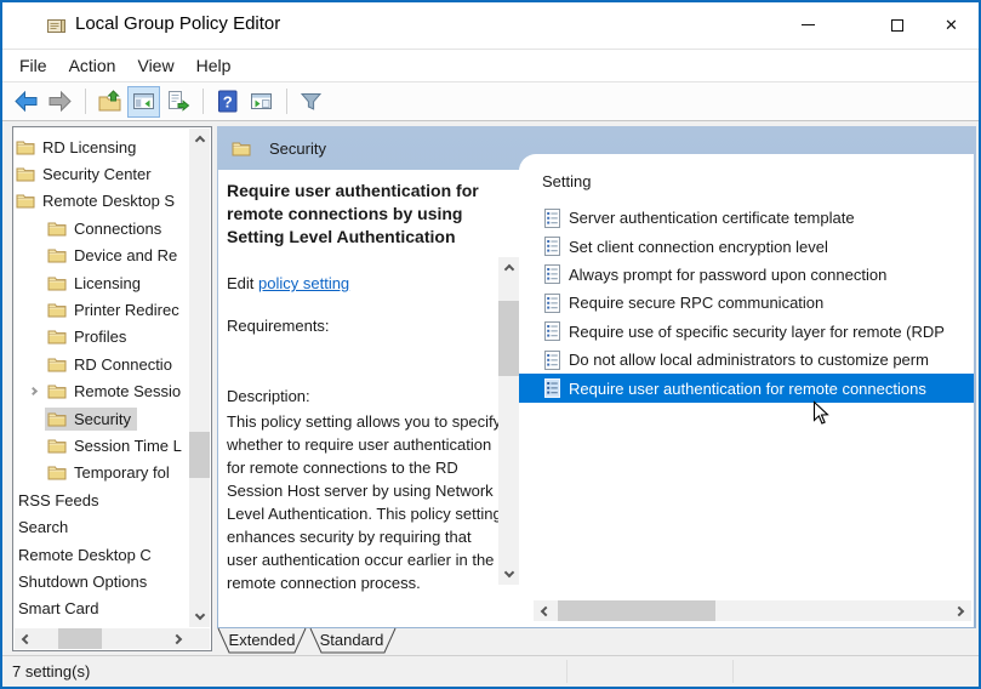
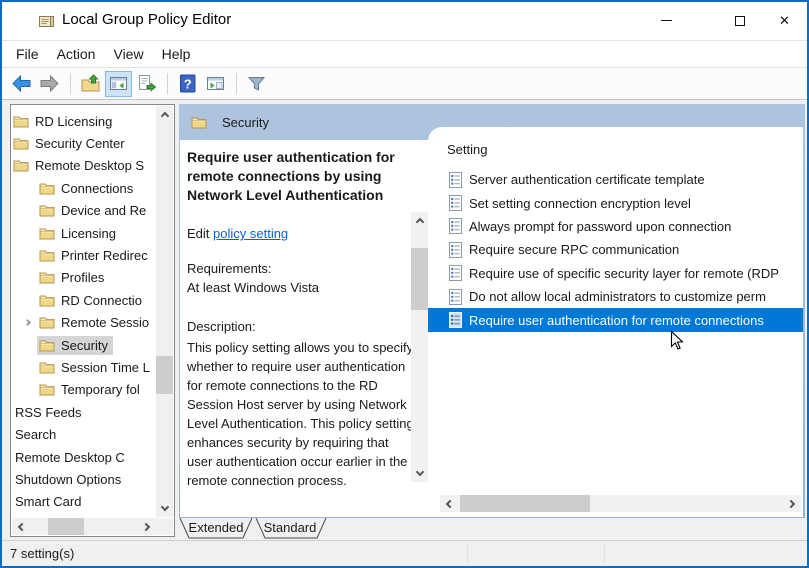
  Local Group Policy Editor
  ✕
  File
  Action
  View
  Help
  ?
  RD Licensing
  Security Center
  Remote Desktop S
  Connections
  Device and Re
  Licensing
  Printer Redirec
  Profiles
  RD Connectio
  Remote Sessio
  Security
  Session Time L
  Temporary fol
  RSS Feeds
  Search
  Remote Desktop C
  Shutdown Options
  Smart Card
  Security
- Require user authentication for remote connections by using Setting Level Authentication
+ Require user authentication for remote connections by using Network Level Authentication
  Edit policy setting
  Requirements:
+ At least Windows Vista
  Description:
  This policy setting allows you to specify whether to require user authentication for remote connections to the RD Session Host server by using Network Level Authentication. This policy settin enhances security by requiring that user authentication occur earlier in the remote connection process.
  Setting
  Server authentication certificate template
- Set client connection encryption level
+ Set setting connection encryption level
  Always prompt for password upon connection
  Require secure RPC communication
  Require use of specific security layer for remote (RDP
  Do not allow local administrators to customize perm
  Require user authentication for remote connections
  Extended
  Standard
  7 setting(s)
